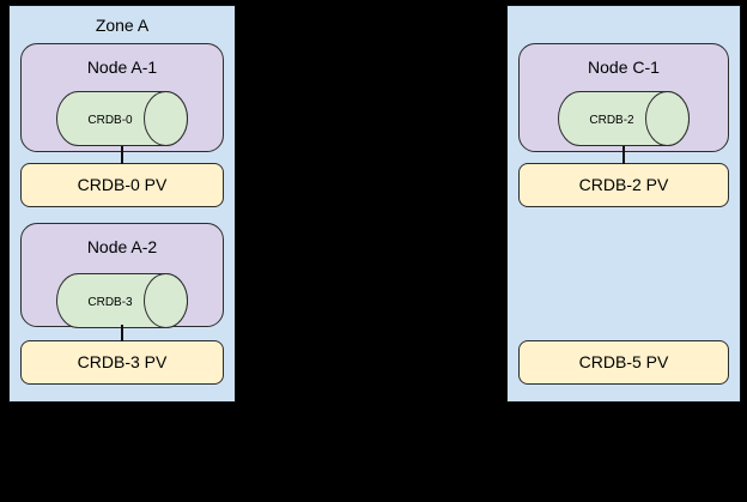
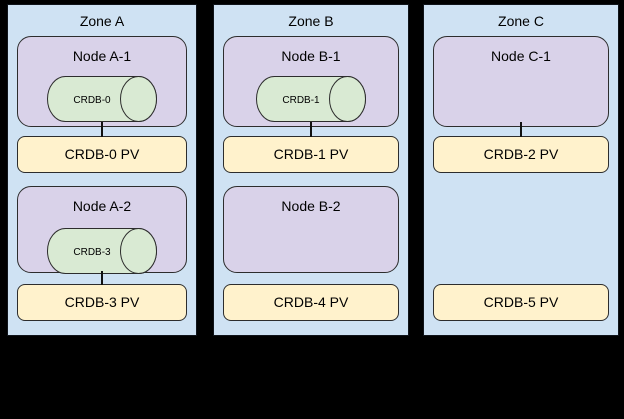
  Zone A
  Node A-1
  CRDB-0
  CRDB-0 PV
  Node A-2
  CRDB-3
  CRDB-3 PV
+ Zone B
+ Node B-1
+ CRDB-1
+ CRDB-1 PV
+ Node B-2
+ CRDB-4 PV
+ Zone C
  Node C-1
- CRDB-2
  CRDB-2 PV
  CRDB-5 PV
